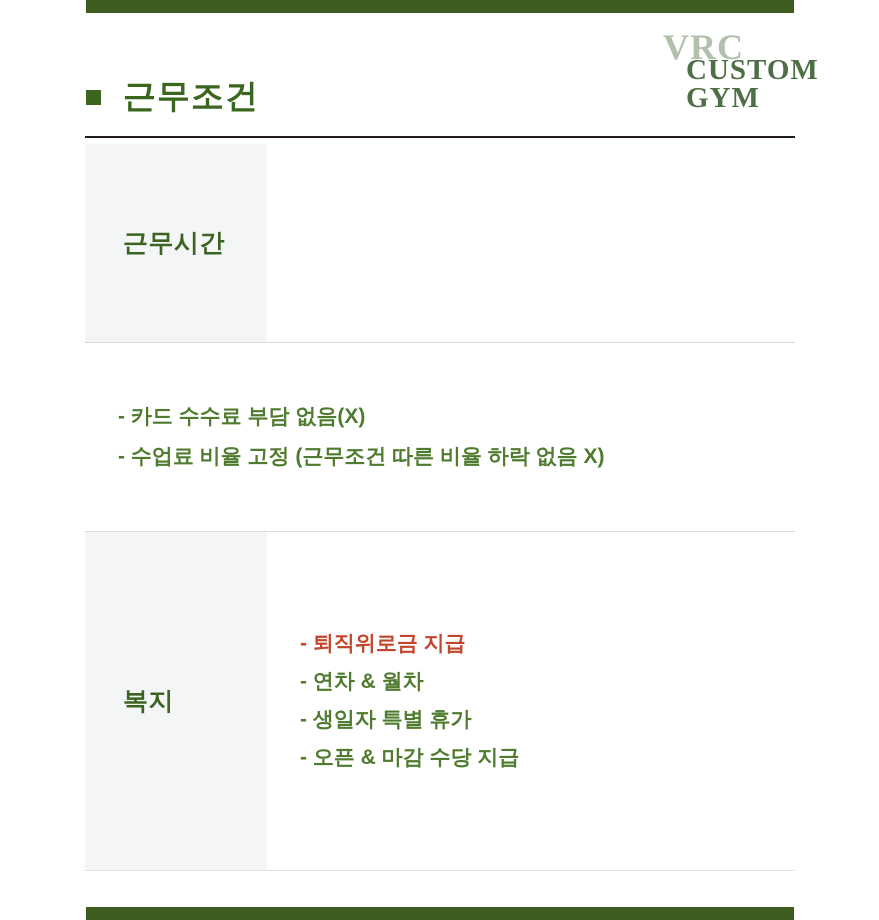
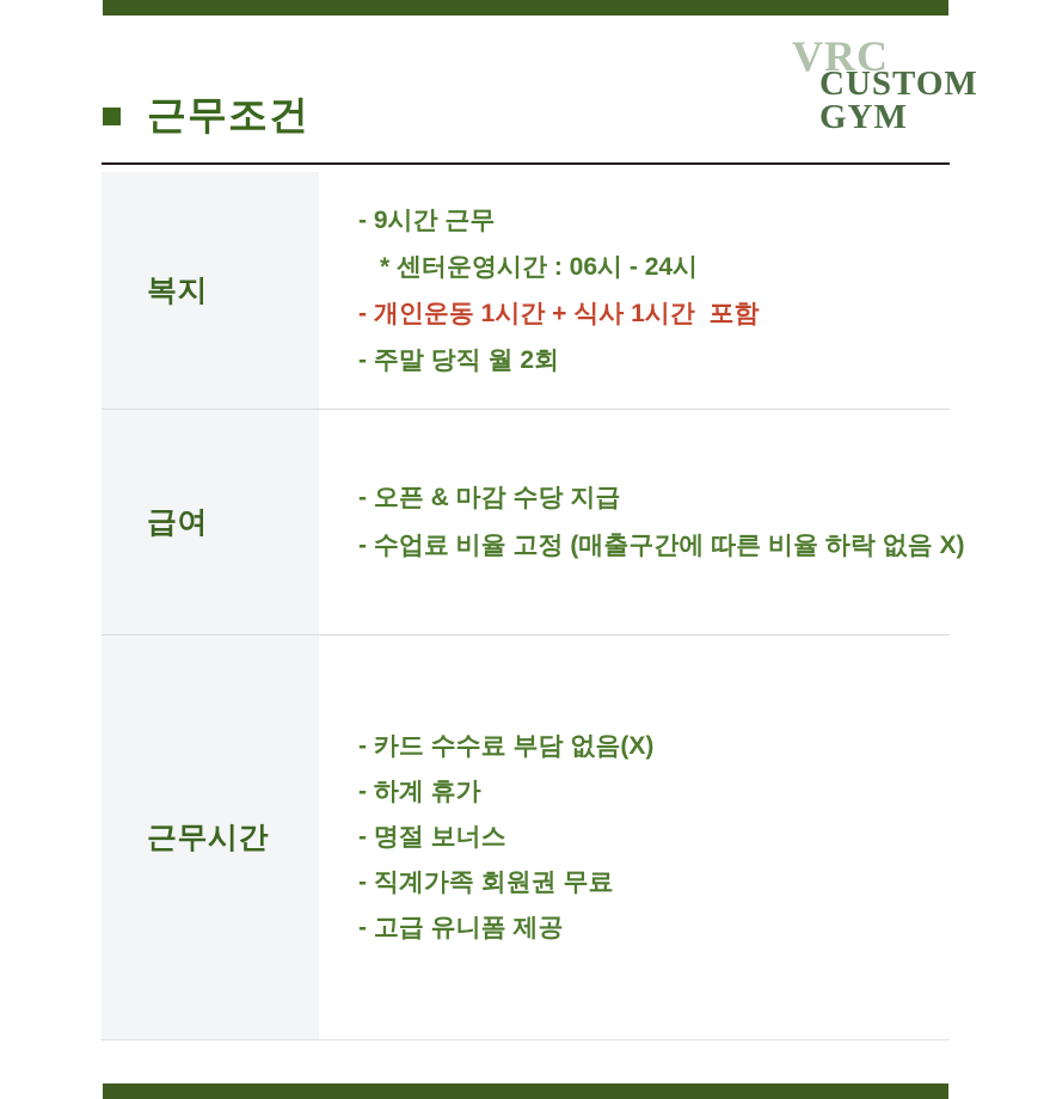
  VRC
  CUSTOM
  GYM
  근무조건
- 근무시간
+ 복지
+ - 9시간 근무
+ * 센터운영시간 : 06시 - 24시
+ - 개인운동 1시간 + 식사 1시간 포함
+ - 주말 당직 월 2회
+ 급여
- - 카드 수수료 부담 없음(X)
+ - 오픈 & 마감 수당 지급
- - 수업료 비율 고정 (근무조건 따른 비율 하락 없음 X)
+ - 수업료 비율 고정 (매출구간에 따른 비율 하락 없음 X)
- 복지
+ 근무시간
- - 퇴직위로금 지급
- - 연차 & 월차
- - 생일자 특별 휴가
- - 오픈 & 마감 수당 지급
+ - 카드 수수료 부담 없음(X)
+ - 하계 휴가
+ - 명절 보너스
+ - 직계가족 회원권 무료
+ - 고급 유니폼 제공
